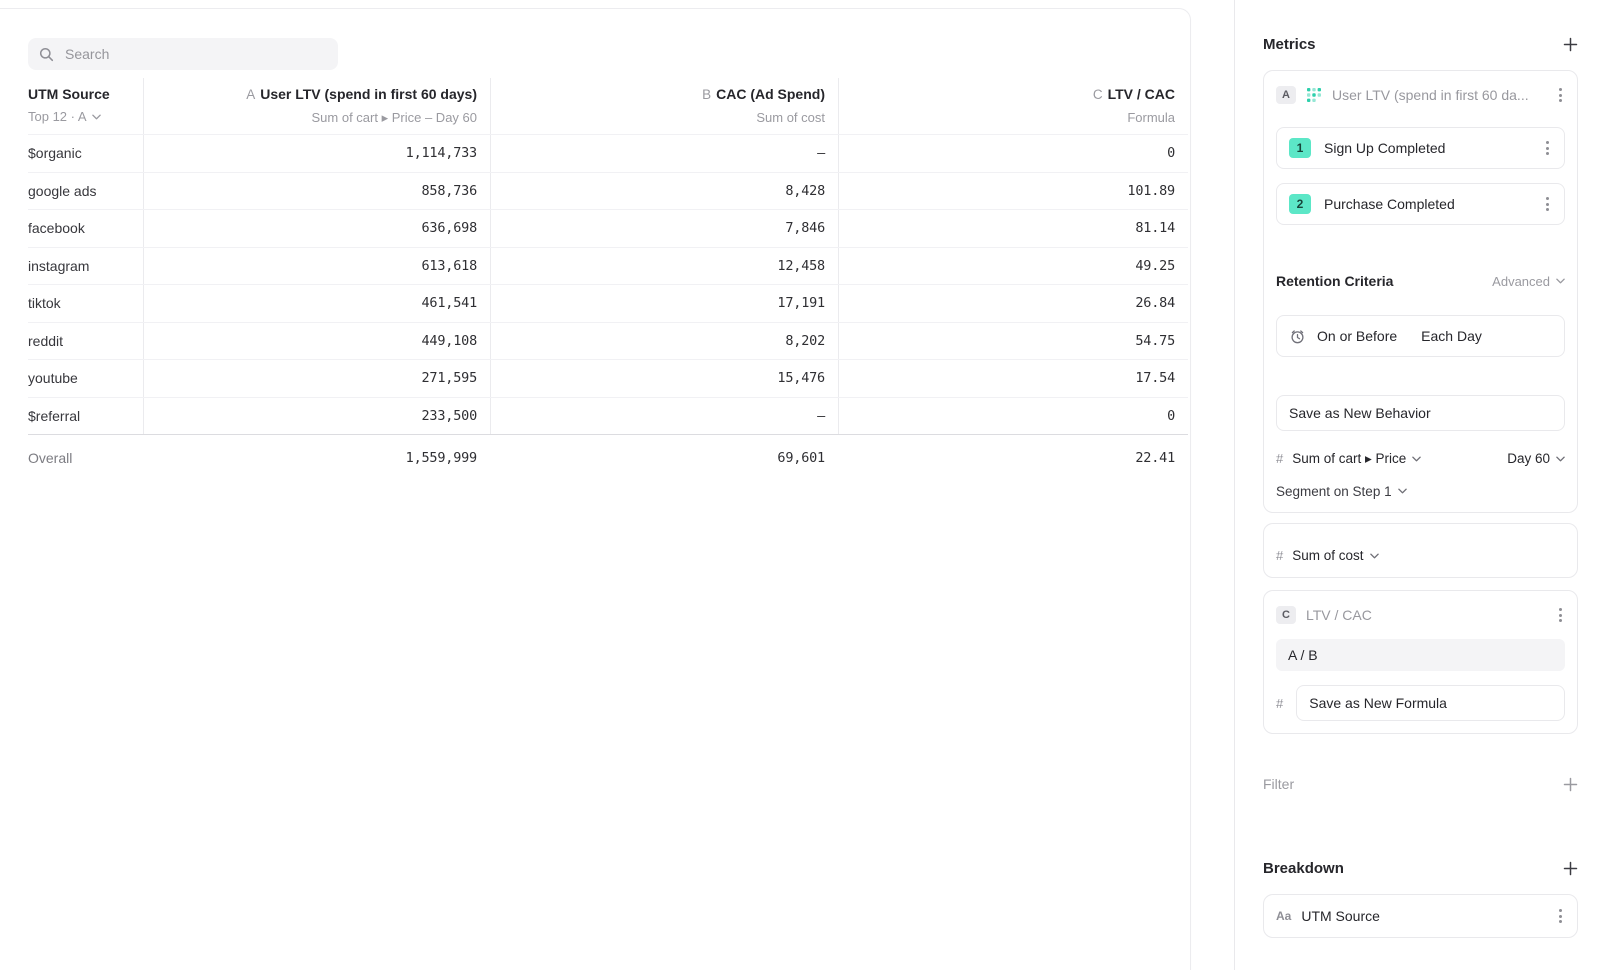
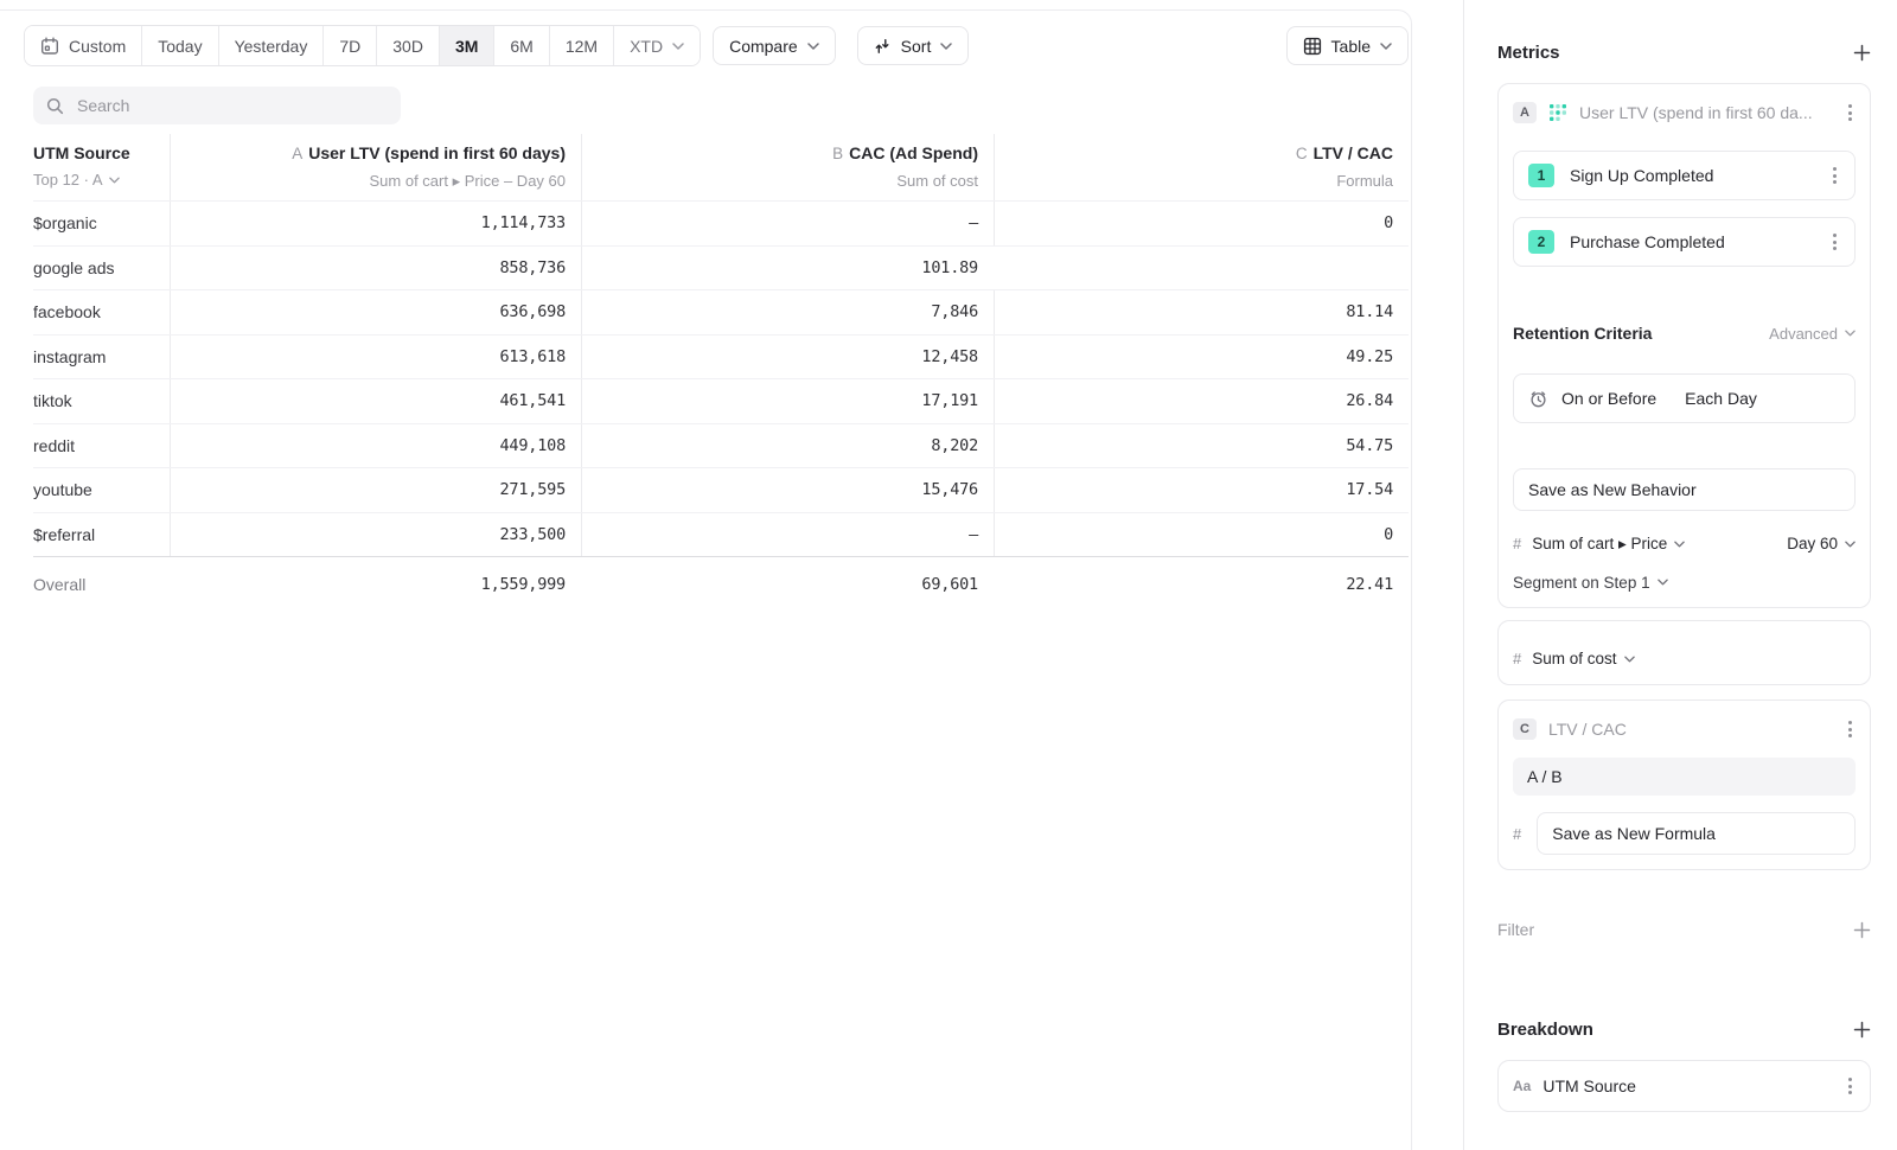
+ Custom
+ Today
+ Yesterday
+ 7D
+ 30D
+ 3M
+ 6M
+ 12M
+ XTD
+ Compare
+ Sort
+ Table
  Search
  UTM Source
  Top 12 · A
  A User LTV (spend in first 60 days)
  Sum of cart ▸ Price – Day 60
  B CAC (Ad Spend)
  Sum of cost
  C LTV / CAC
  Formula
  $organic
  1,114,733
  –
  0
  google ads
  858,736
- 8,428
  101.89
  facebook
  636,698
  7,846
  81.14
  instagram
  613,618
  12,458
  49.25
  tiktok
  461,541
  17,191
  26.84
  reddit
  449,108
  8,202
  54.75
  youtube
  271,595
  15,476
  17.54
  $referral
  233,500
  –
  0
  Overall
  1,559,999
  69,601
  22.41
  Metrics
  A
  User LTV (spend in first 60 da...
  1
  Sign Up Completed
  2
  Purchase Completed
  Retention Criteria
  Advanced
  On or Before
  Each Day
  Save as New Behavior
  #
  Sum of cart ▸ Price
  Day 60
  Segment on Step 1
  #
  Sum of cost
  C
  LTV / CAC
  A / B
  #
  Save as New Formula
  Filter
  Breakdown
  Aa
  UTM Source
